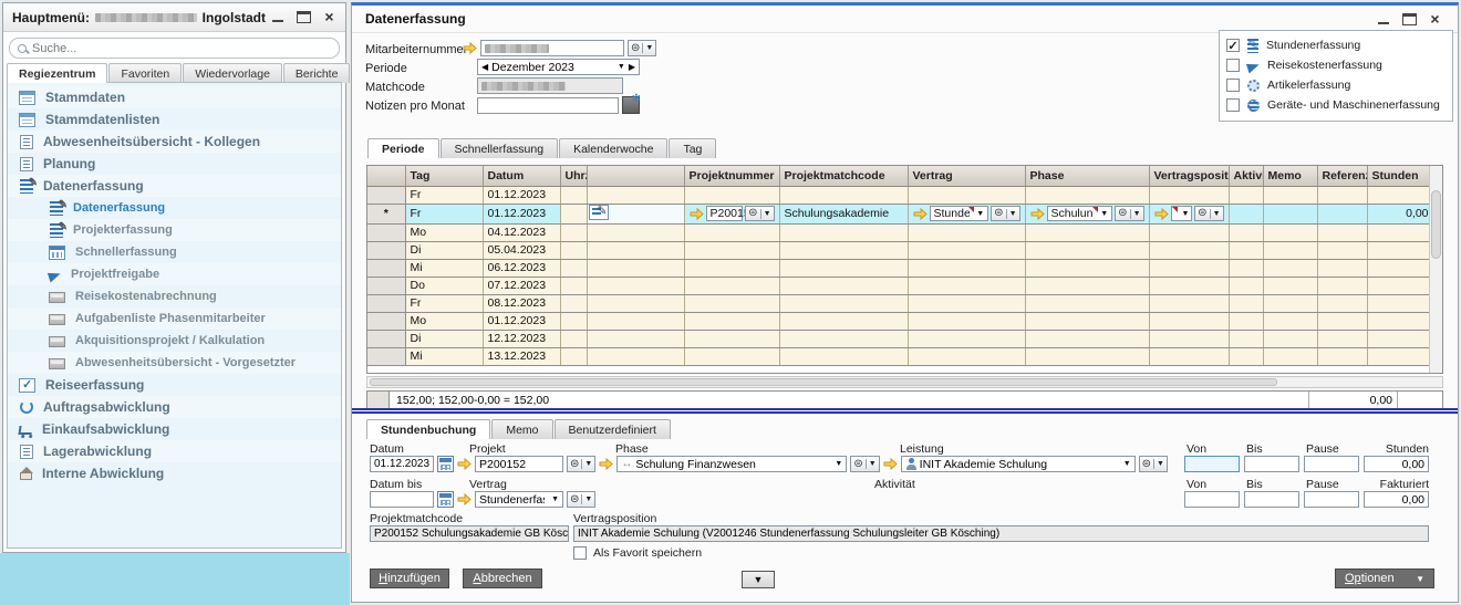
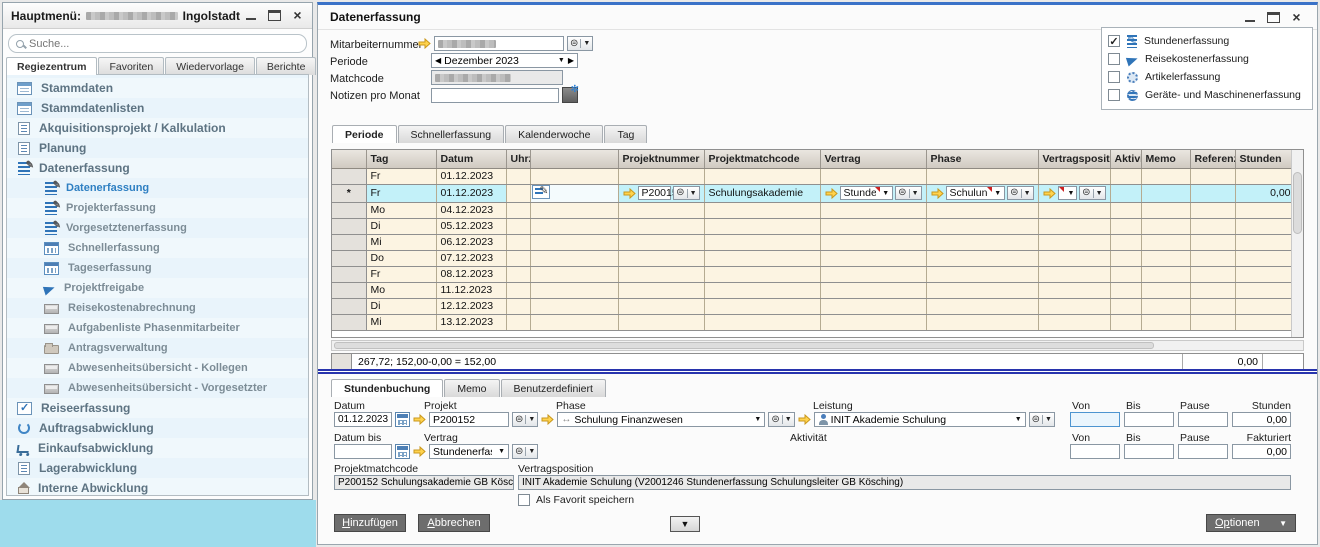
  Hauptmenü:
  Ingolstadt
  ×
  Suche...
  Regiezentrum
  Favoriten
  Wiedervorlage
  Berichte
  Stammdaten
  Stammdatenlisten
- Abwesenheitsübersicht - Kollegen
+ Akquisitionsprojekt / Kalkulation
  Planung
  Datenerfassung
  Datenerfassung
  Projekterfassung
+ Vorgesetztenerfassung
  Schnellerfassung
+ Tageserfassung
  Projektfreigabe
  Reisekostenabrechnung
  Aufgabenliste Phasenmitarbeiter
+ Antragsverwaltung
- Akquisitionsprojekt / Kalkulation
+ Abwesenheitsübersicht - Kollegen
  Abwesenheitsübersicht - Vorgesetzter
  Reiseerfassung
  Auftragsabwicklung
  Einkaufsabwicklung
  Lagerabwicklung
  Interne Abwicklung
  Datenerfassung
  ×
  Mitarbeiternumme
  ⊜
  Periode
  ◀
  Dezember 2023
  ▶
  Matchcode
  Notizen pro Monat
  ✻
  ✓
  Stundenerfassung
  Reisekostenerfassung
  Artikelerfassung
  Geräte- und Maschinenerfassung
  Periode
  Schnellerfassung
  Kalenderwoche
  Tag
  		Tag	Datum	Uhr		Projektnummer	Projektmatchcode	Vertrag	Phase	Vertragsposit	Aktiv	Memo	Referen	Stunden
  	Fr	01.12.2023
  	Mo	04.12.2023
- 	Di	05.04.2023
+ 	Di	05.12.2023
  	Mi	06.12.2023
  	Do	07.12.2023
  	Fr	08.12.2023
- 	Mo	01.12.2023
+ 	Mo	11.12.2023
  	Di	12.12.2023
  	Mi	13.12.2023
- 152,00; 152,00-0,00 = 152,00
+ 267,72; 152,00-0,00 = 152,00
  0,00
  Stundenbuchung
  Memo
  Benutzerdefiniert
  Datum
  Projekt
  Phase
  Leistung
  Von
  Bis
  Pause
  Stunden
  01.12.2023
  P200152
  ⊜
  ↔
  Schulung Finanzwesen
  ⊜
  INIT Akademie Schulung
  ⊜
  0,00
  Datum bis
  Vertrag
  Aktivität
  Von
  Bis
  Pause
  Fakturiert
  Stundenerfa
  ⊜
  0,00
  Projektmatchcode
  Vertragsposition
  P200152 Schulungsakademie GB Kösc
  INIT Akademie Schulung (V2001246 Stundenerfassung Schulungsleiter GB Kösching)
  Als Favorit speichern
  H
  inzufügen
  A
  bbrechen
  ▼
  Optionen
  ▼
